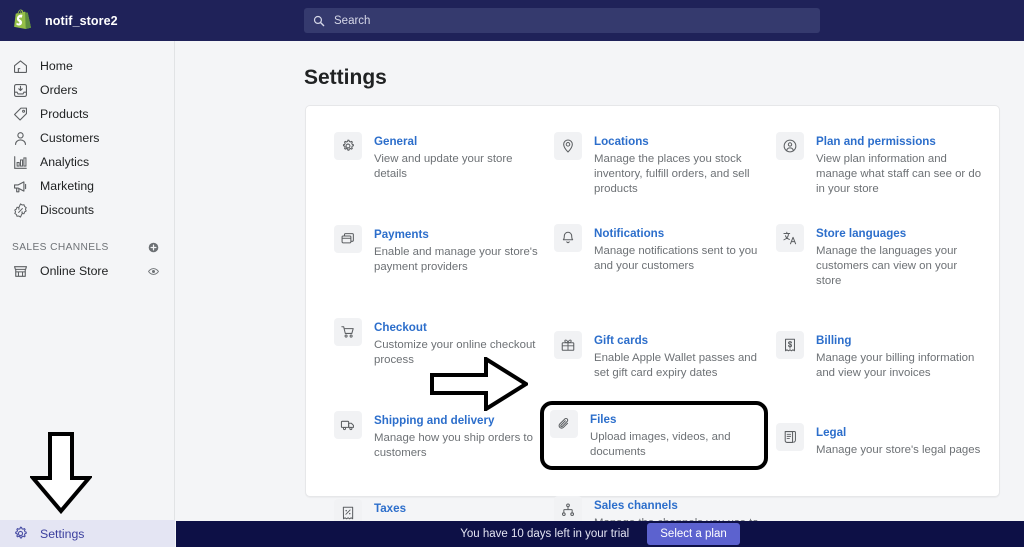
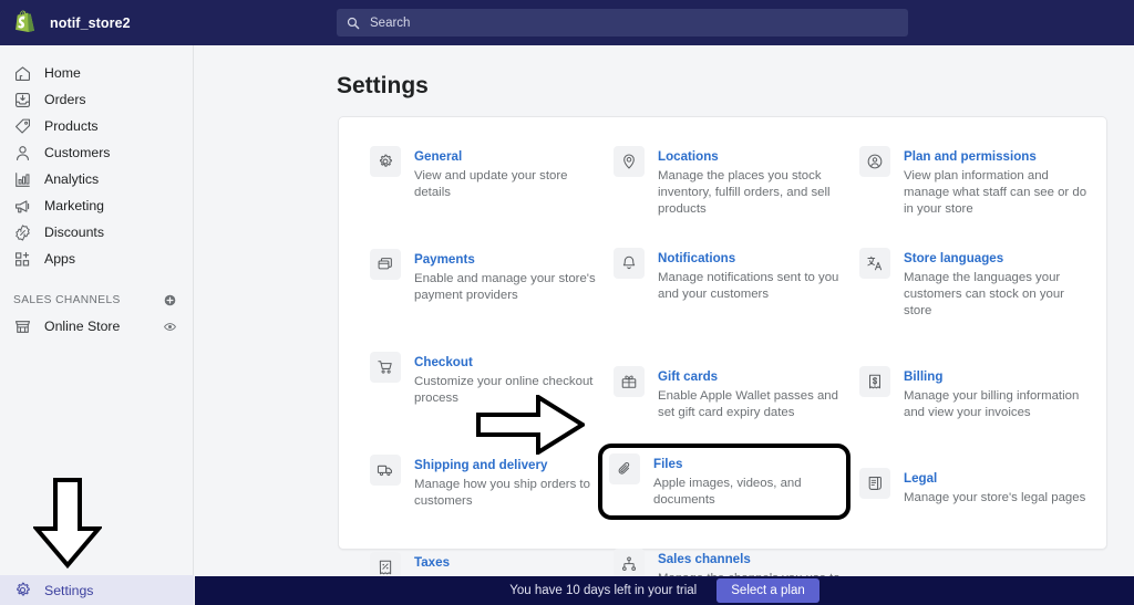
  notif_store2
  Search
  Home
  Orders
  Products
  Customers
  Analytics
  Marketing
  Discounts
+ Apps
  SALES CHANNELS
  Online Store
  Settings
  Settings
  General
  View and update your store details
  Payments
  Enable and manage your store's payment providers
  Checkout
  Customize your online checkout process
  Shipping and delivery
  Manage how you ship orders to customers
  Taxes
  Locations
  Manage the places you stock inventory, fulfill orders, and sell products
  Notifications
  Manage notifications sent to you and your customers
  Gift cards
  Enable Apple Wallet passes and set gift card expiry dates
  Files
- Upload images, videos, and documents
+ Apple images, videos, and documents
  Sales channels
  Plan and permissions
  View plan information and manage what staff can see or do in your store
  Store languages
- Manage the languages your customers can view on your store
+ Manage the languages your customers can stock on your store
  Billing
  Manage your billing information and view your invoices
  Legal
  Manage your store's legal pages
  You have 10 days left in your trial
  Select a plan
